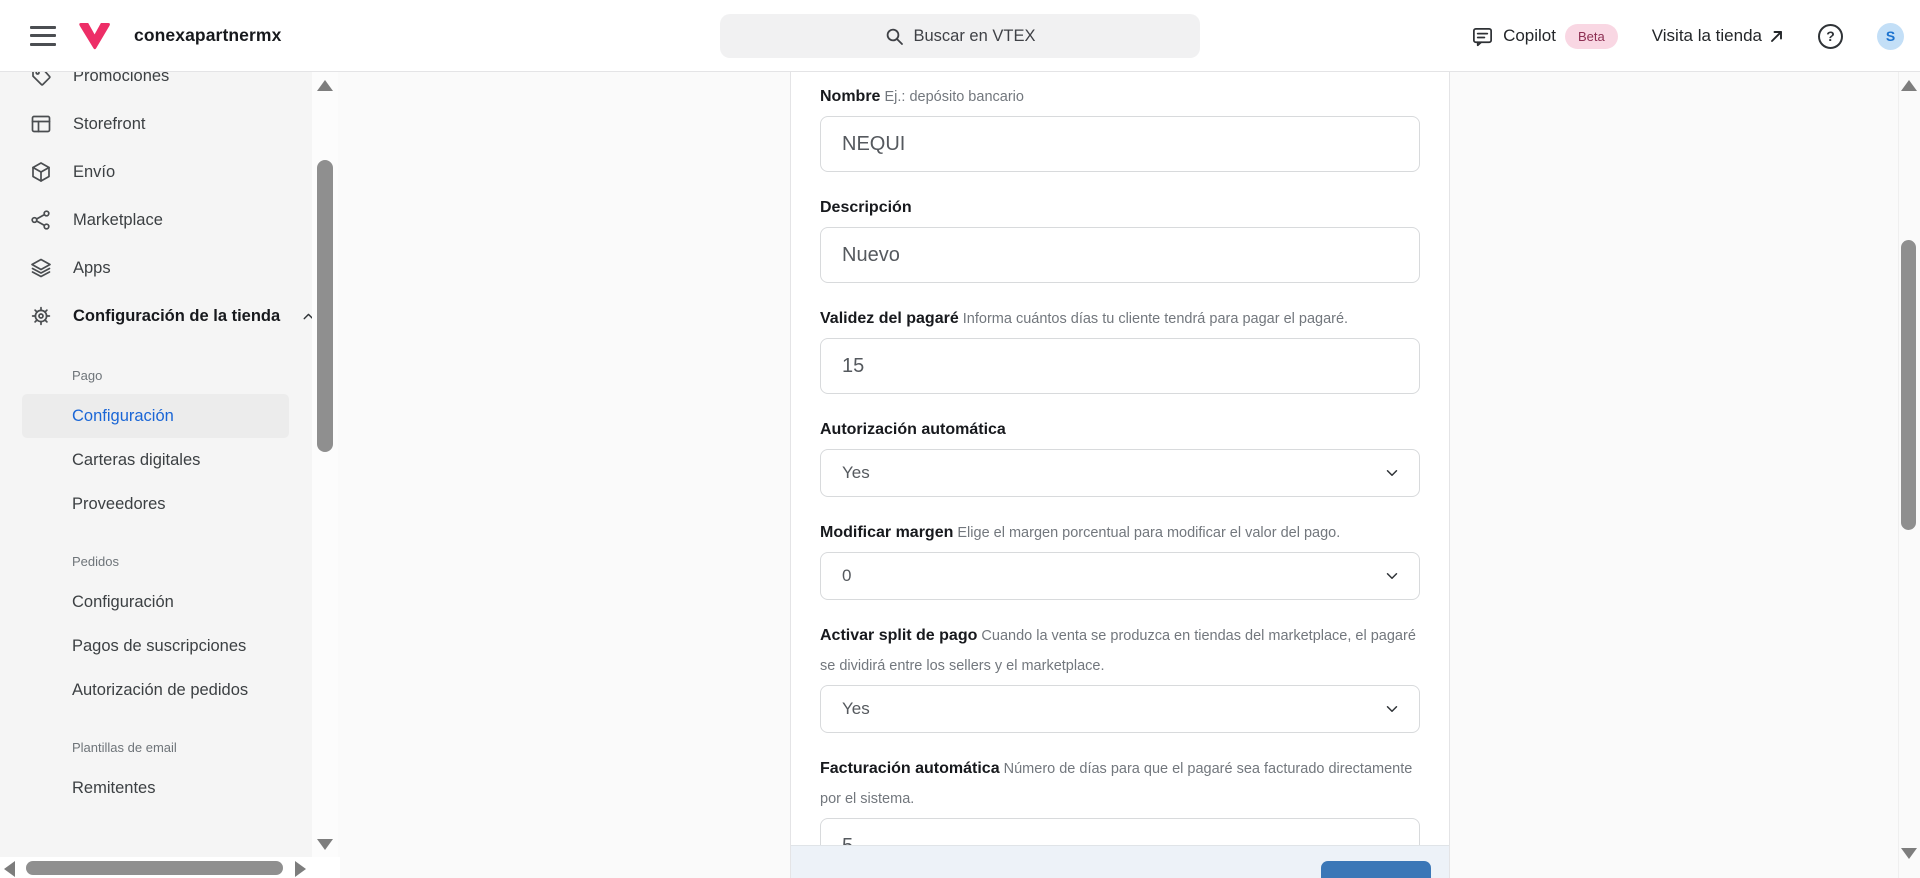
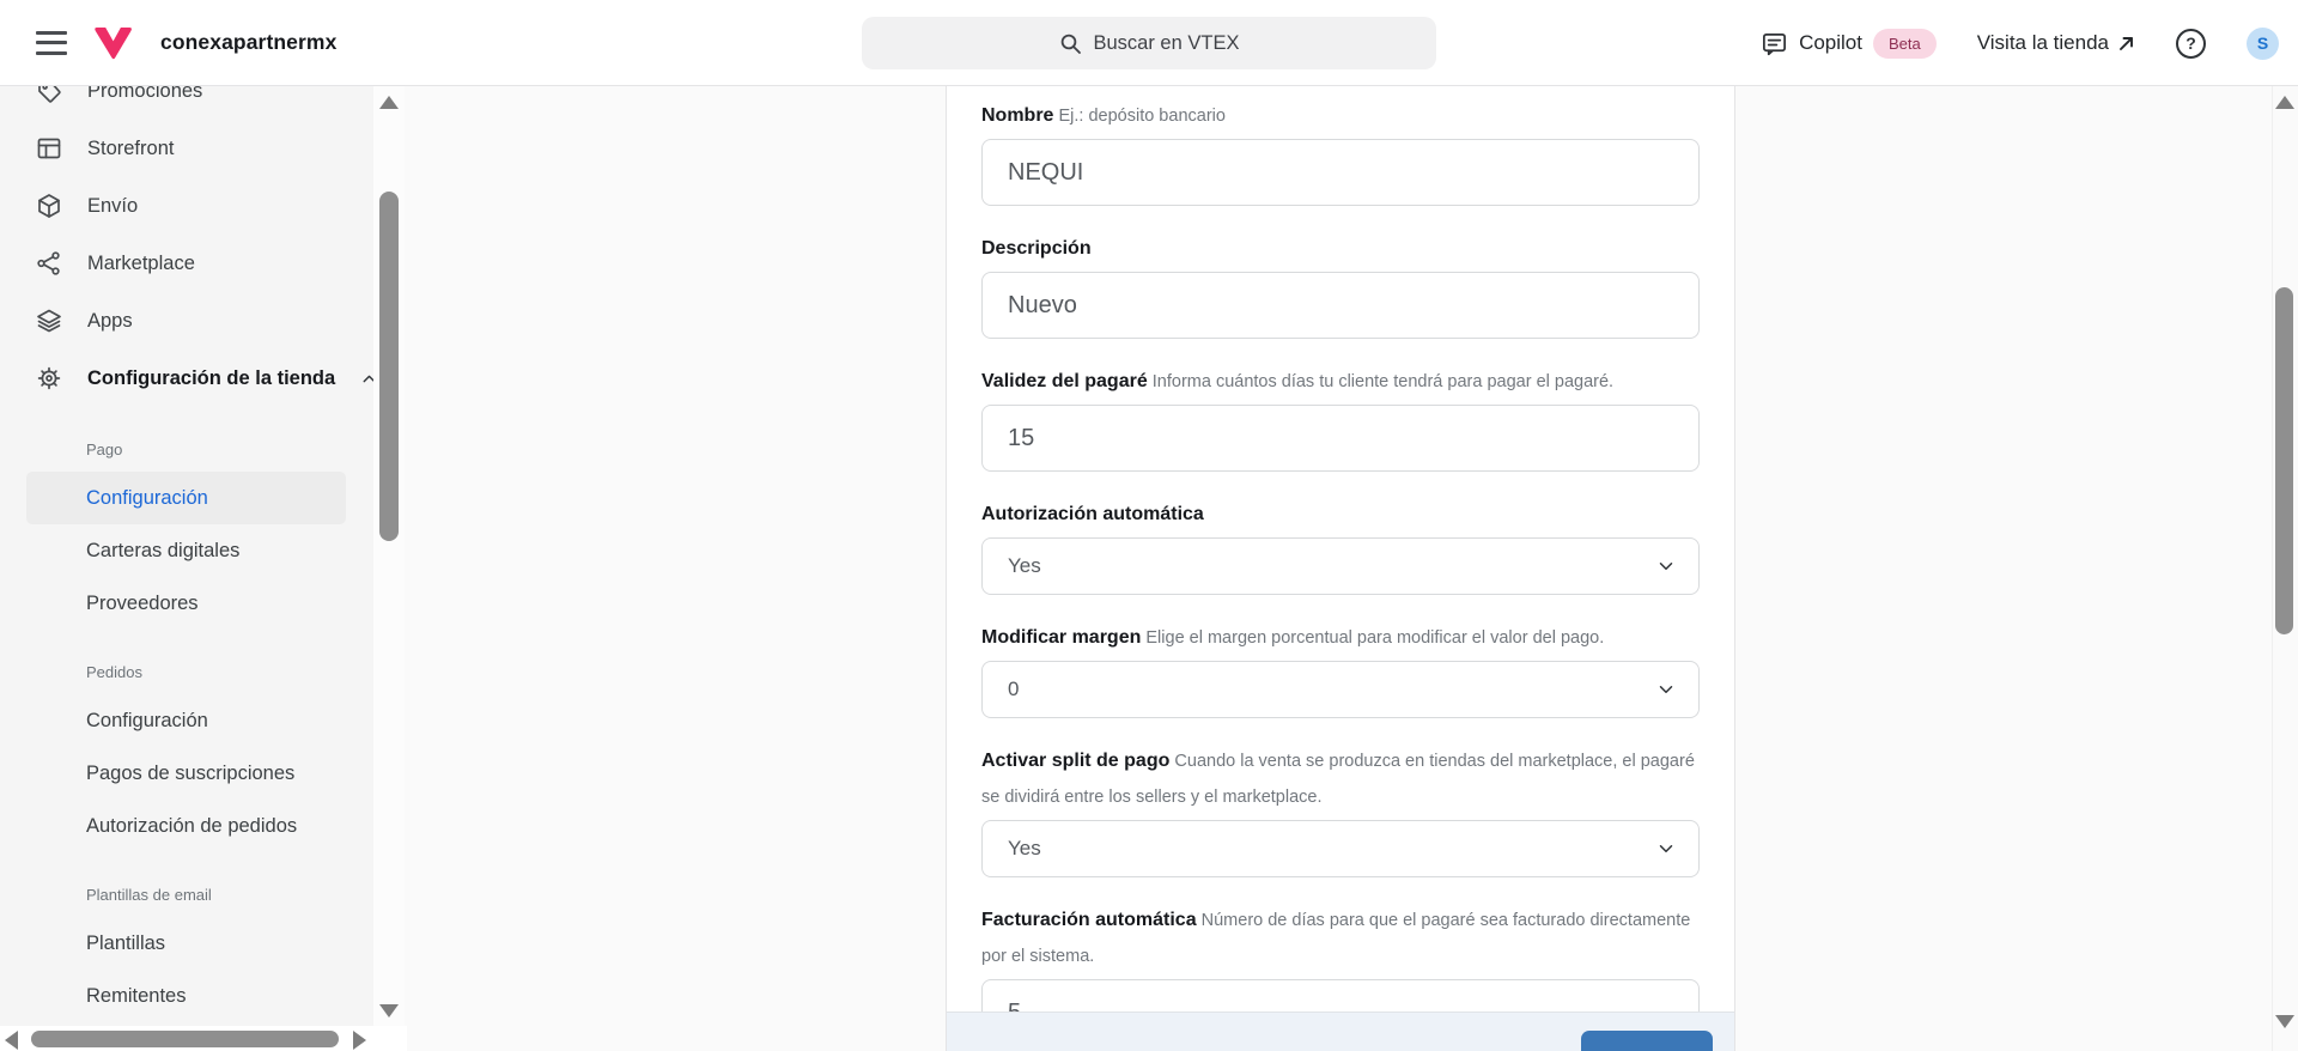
  conexapartnermx
  Buscar en VTEX
  Copilot
  Beta
  Visita la tienda
  ?
  S
  Promociones
  Storefront
  Envío
  Marketplace
  Apps
  Configuración de la tienda
  Pago
  Configuración
  Carteras digitales
  Proveedores
  Pedidos
  Configuración
  Pagos de suscripciones
  Autorización de pedidos
  Plantillas de email
+ Plantillas
  Remitentes
  Nombre Ej.: depósito bancario
  NEQUI
  Descripción
  Nuevo
  Validez del pagaré Informa cuántos días tu cliente tendrá para pagar el pagaré.
  15
  Autorización automática
  Yes
  Modificar margen Elige el margen porcentual para modificar el valor del pago.
  0
  Activar split de pago Cuando la venta se produzca en tiendas del marketplace, el pagaré se dividirá entre los sellers y el marketplace.
  Yes
  Facturación automática Número de días para que el pagaré sea facturado directamente por el sistema.
